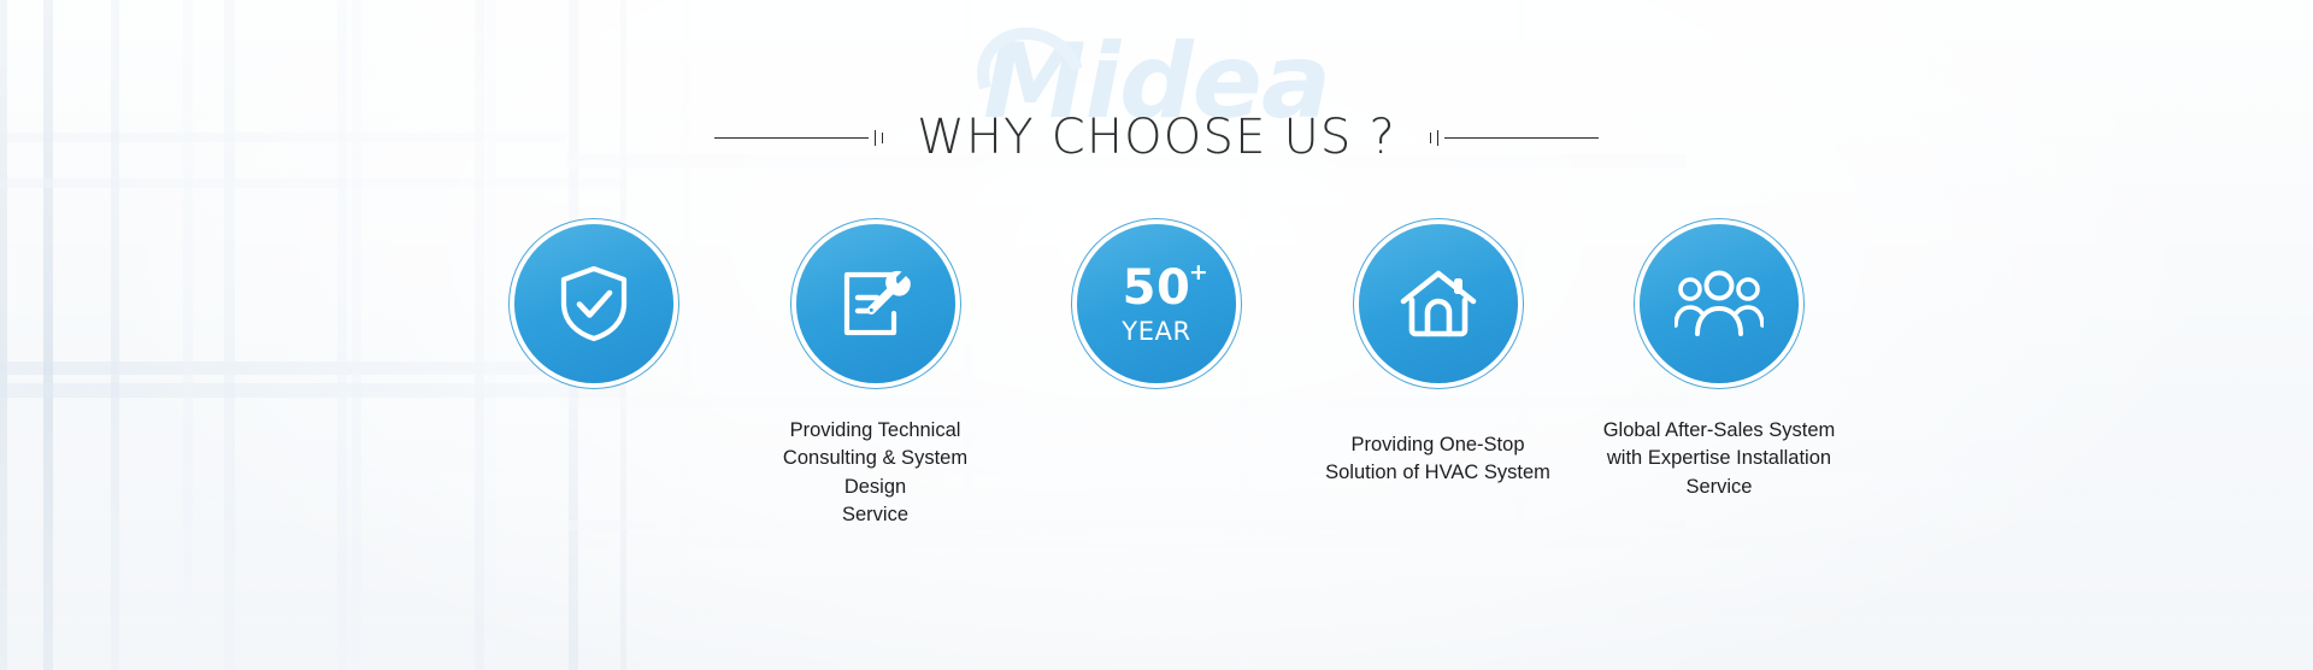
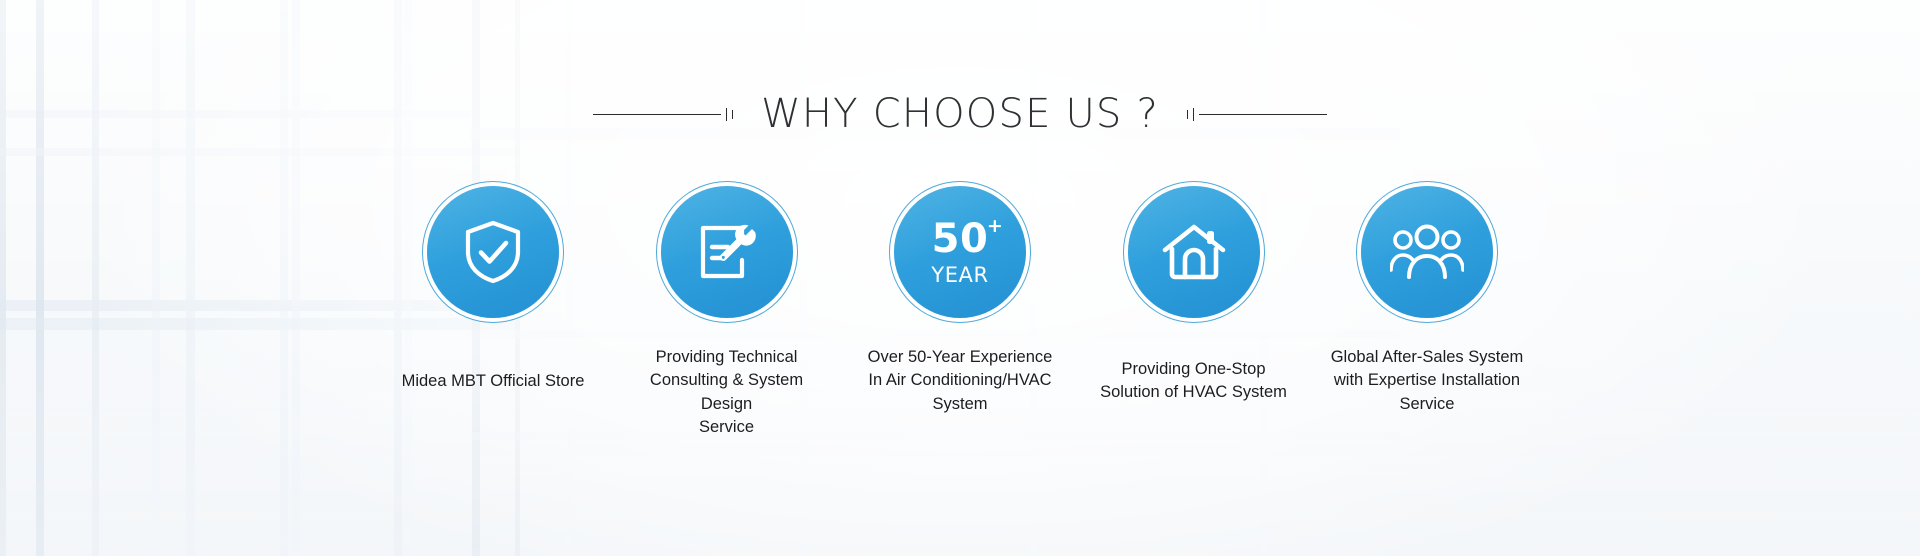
- Midea
  WHY CHOOSE US ?
+ Midea MBT Official Store
  Providing Technical
  Consulting & System Design
  Service
  50
  +
  YEAR
+ Over 50-Year Experience
+ In Air Conditioning/HVAC
+ System
  Providing One-Stop
  Solution of HVAC System
  Global After-Sales System
  with Expertise Installation
  Service
